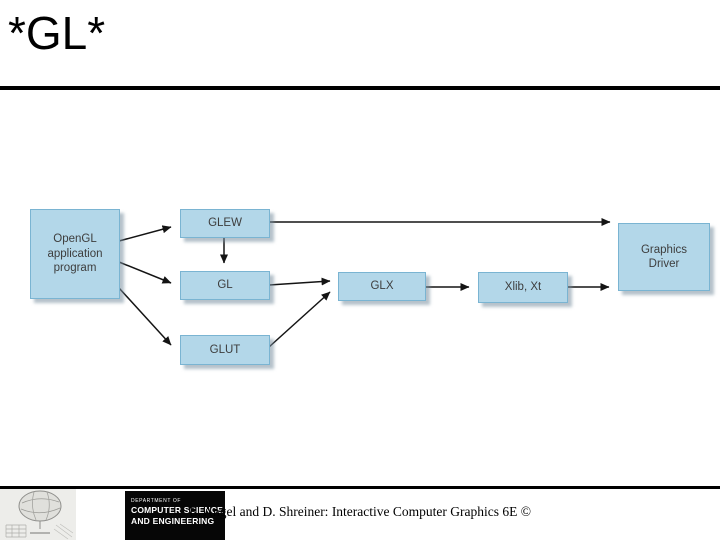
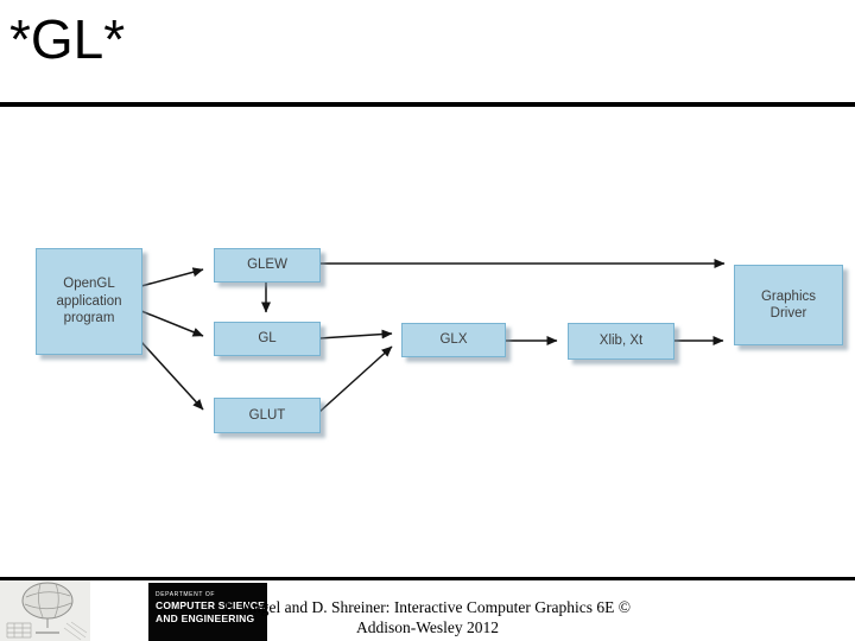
  *GL*
  OpenGL
  application
  program
  GLEW
  GL
  GLUT
  GLX
  Xlib, Xt
  Graphics
  Driver
  COMPUTER SCIENCE
  AND ENGINEERING
  E. Angel and D. Shreiner: Interactive Computer Graphics 6E ©
+ Addison-Wesley 2012
